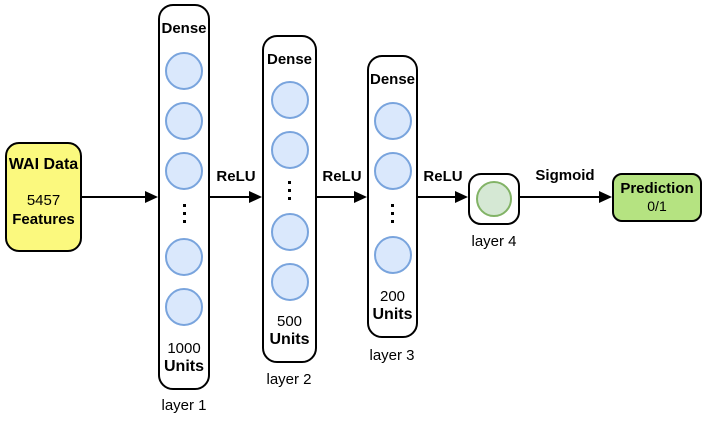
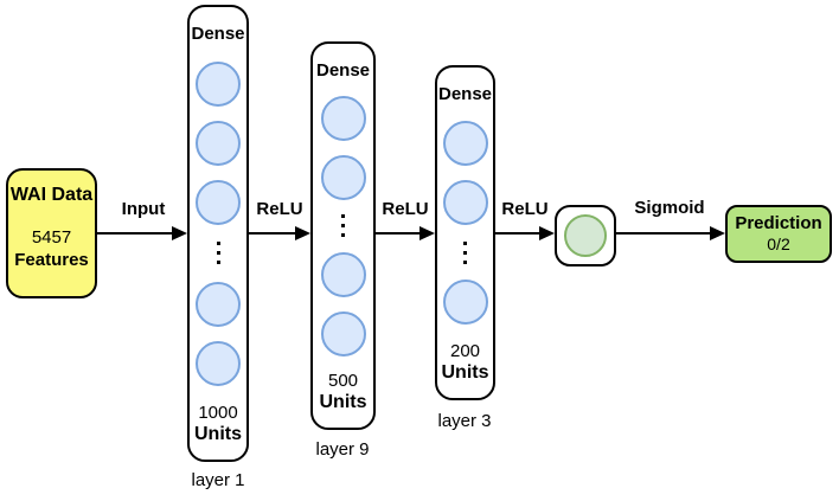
  WAI Data
  5457
  Features
+ Input
  Dense
  1000
  Units
  layer 1
  ReLU
  Dense
  500
  Units
- layer 2
+ layer 9
  ReLU
  Dense
  200
  Units
  layer 3
  ReLU
- layer 4
  Sigmoid
  Prediction
- 0/1
+ 0/2
